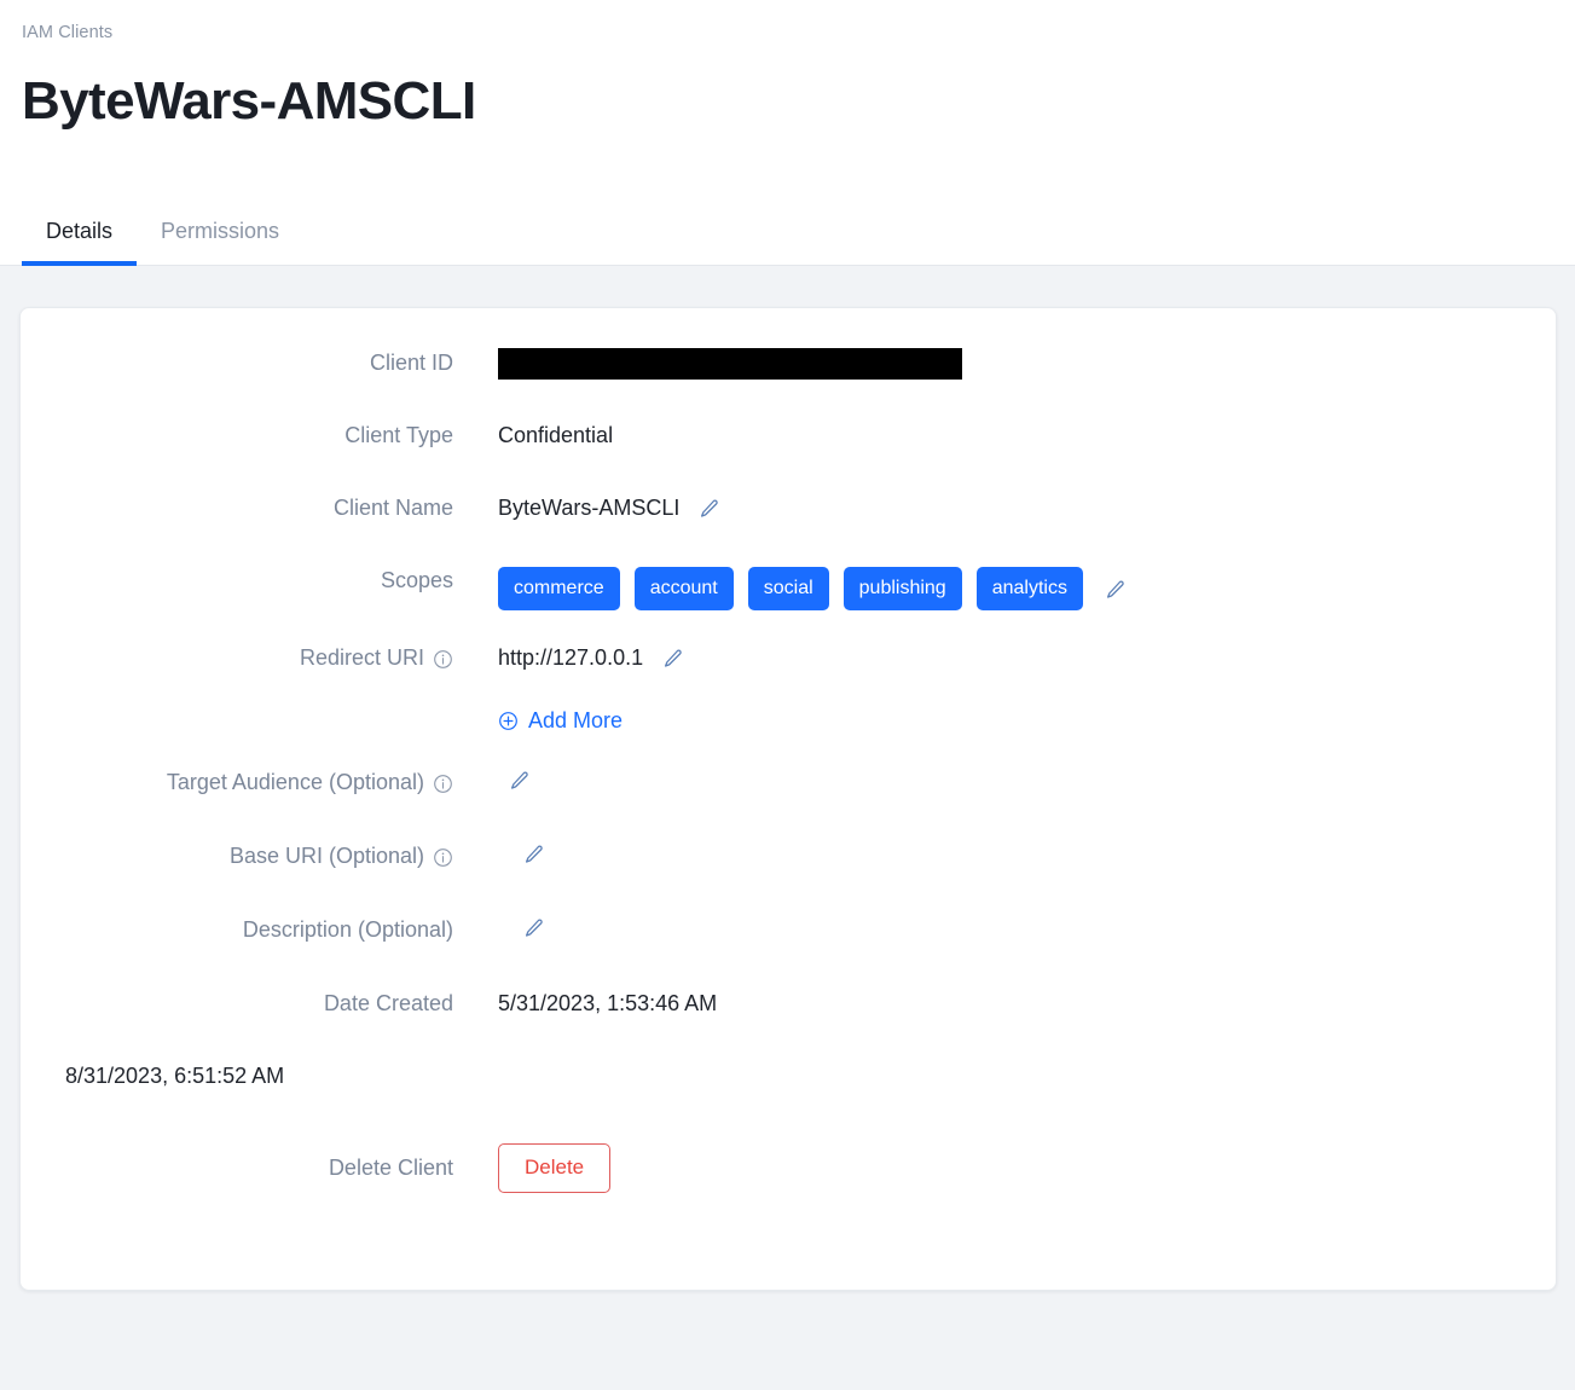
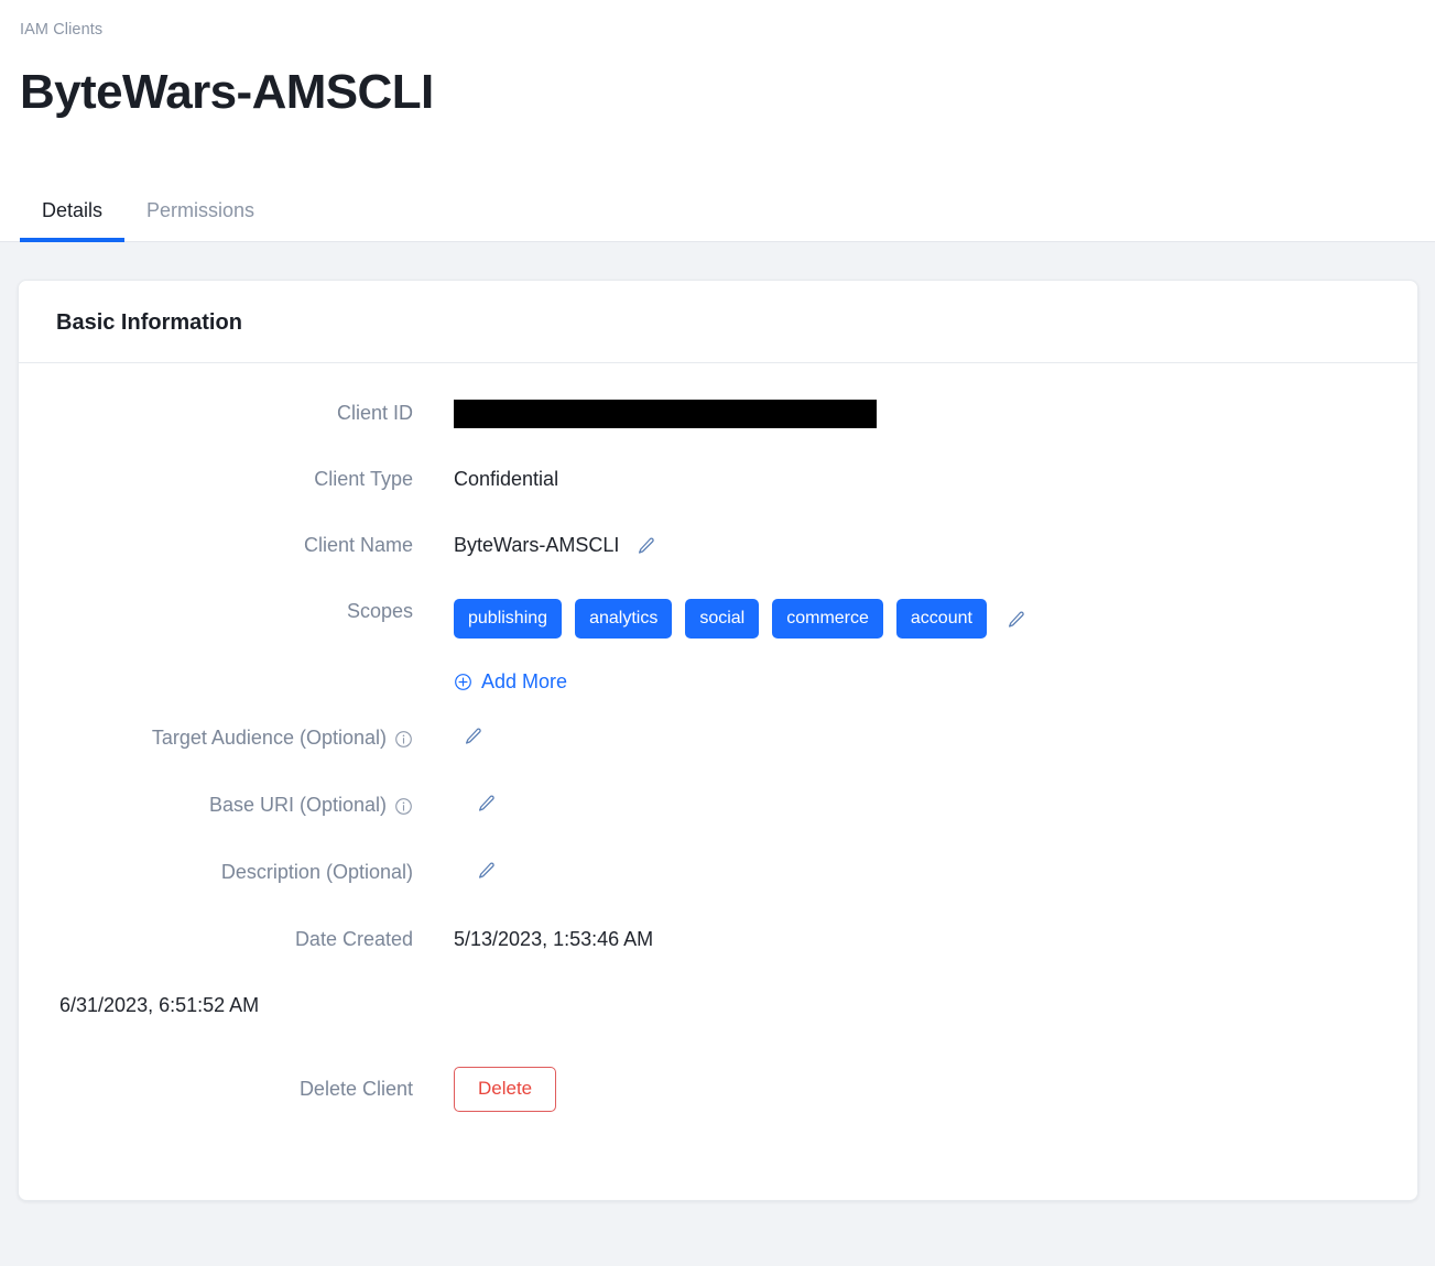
  IAM Clients
  ByteWars-AMSCLI
  Details
  Permissions
+ Basic Information
  Client ID
  Client Type
  Confidential
  Client Name
  ByteWars-AMSCLI
  Scopes
- commerce
+ publishing
- account
+ analytics
  social
- publishing
+ commerce
- analytics
+ account
- Redirect URI
- http://127.0.0.1
  Add More
  Target Audience (Optional)
  Base URI (Optional)
  Description (Optional)
  Date Created
- 5/31/2023, 1:53:46 AM
+ 5/13/2023, 1:53:46 AM
- 8/31/2023, 6:51:52 AM
+ 6/31/2023, 6:51:52 AM
  Delete Client
  Delete
